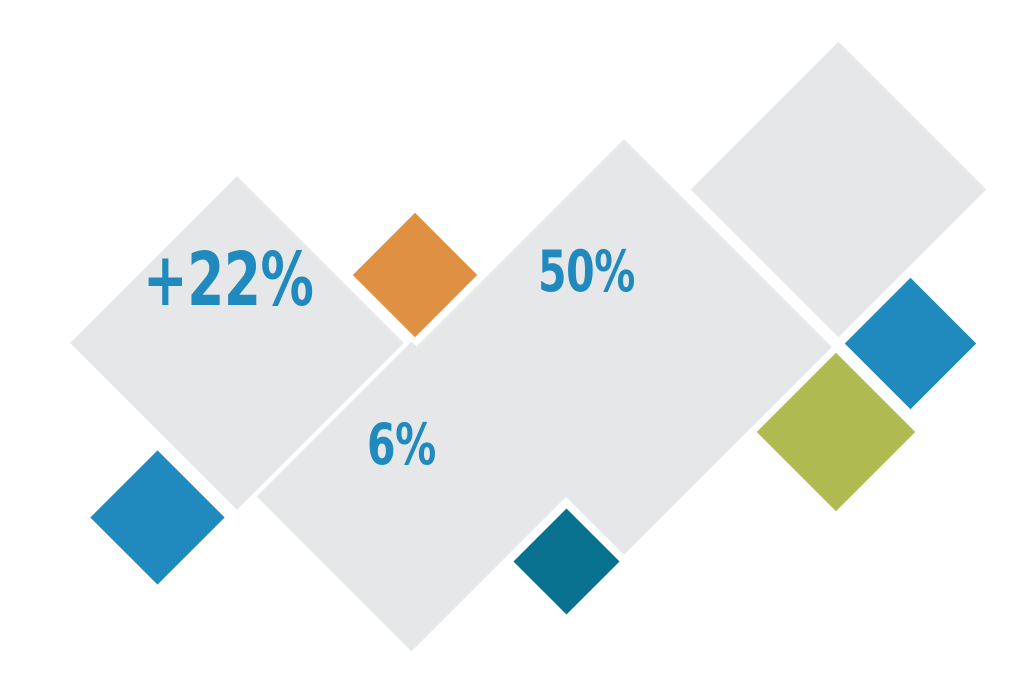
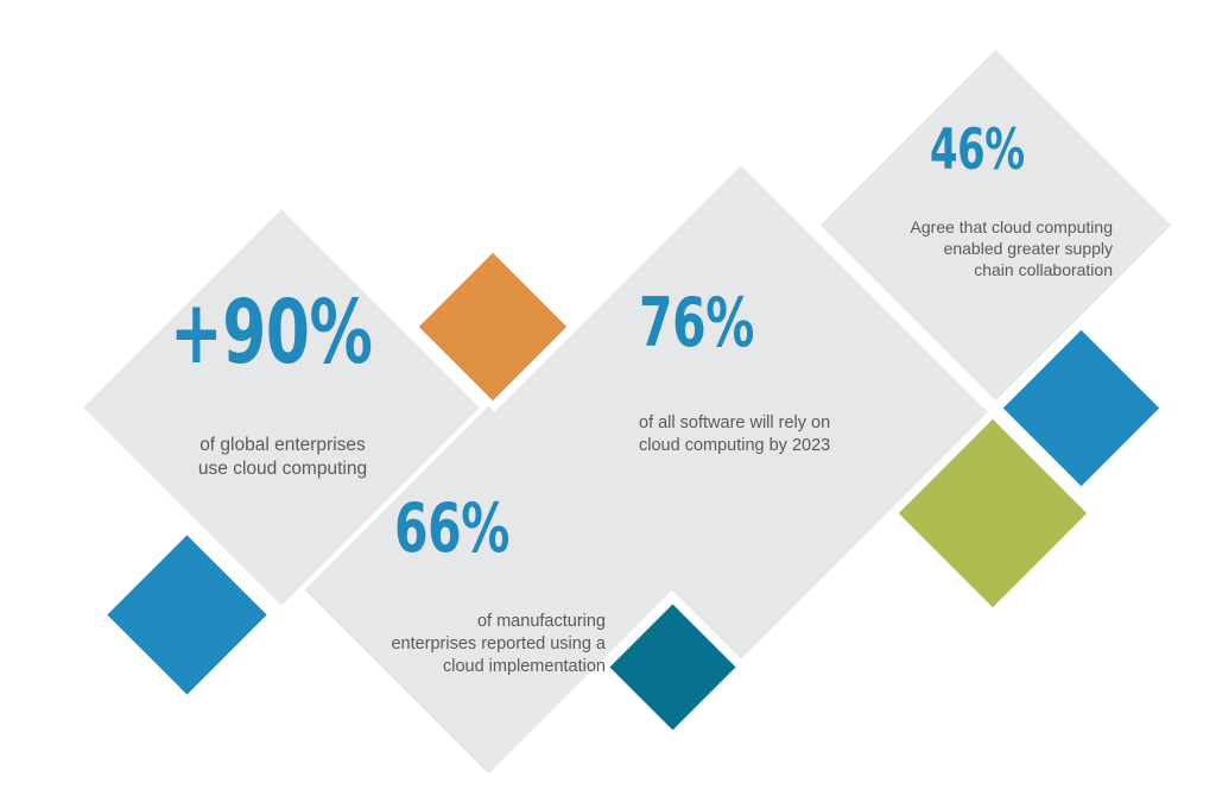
- +22%
+ +90%
+ of global enterprises
+ use cloud computing
- 50%
+ 76%
+ of all software will rely on
+ cloud computing by 2023
- 6%
+ 66%
+ of manufacturing
+ enterprises reported using a
+ cloud implementation
+ 46%
+ Agree that cloud computing
+ enabled greater supply
+ chain collaboration
